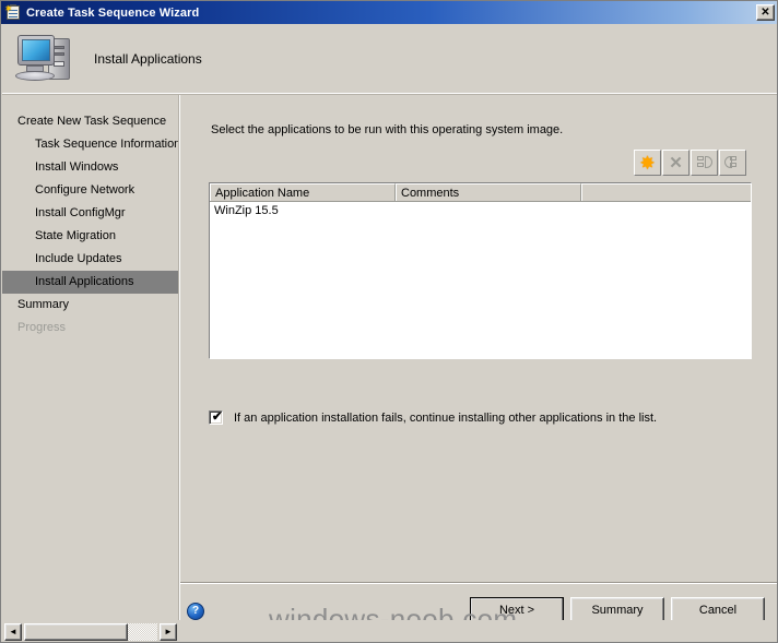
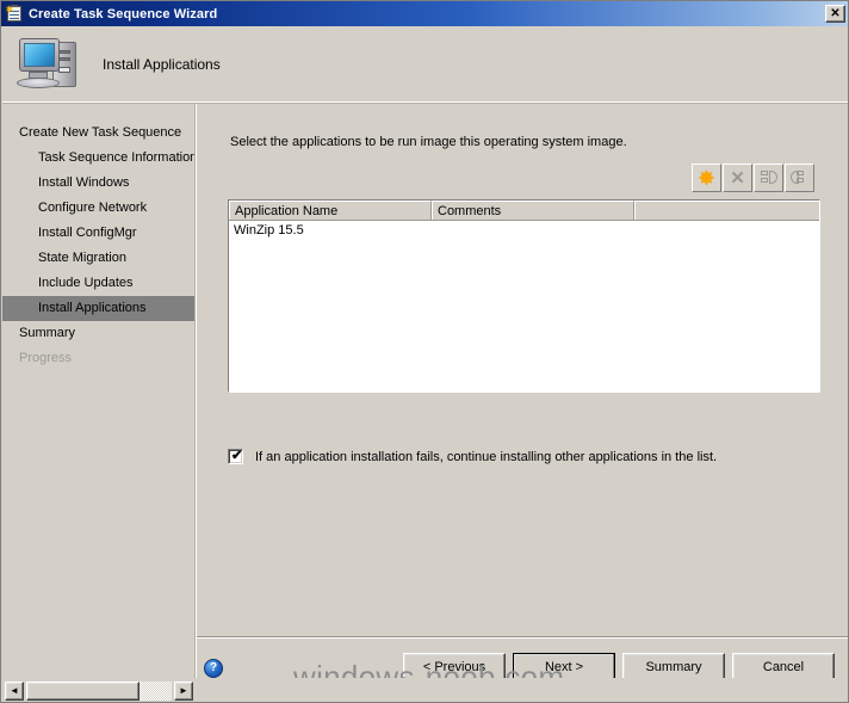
  ✶
  Create Task Sequence Wizard
  ✕
  Install Applications
  Create New Task Sequence
  Task Sequence Informatio
  Install Windows
  Configure Network
  Install ConfigMgr
  State Migration
  Include Updates
  Install Applications
  Summary
  Progress
- Select the applications to be run with this operating system image.
+ Select the applications to be run image this operating system image.
  ✸
  ✕
  Application Name
  Comments
  WinZip 15.5
  ✔
  If an application installation fails, continue installing other applications in the list.
  ?
+ < Previous
  Next >
  Summary
  Cancel
  windows-noob.com
  ◄
  ►
